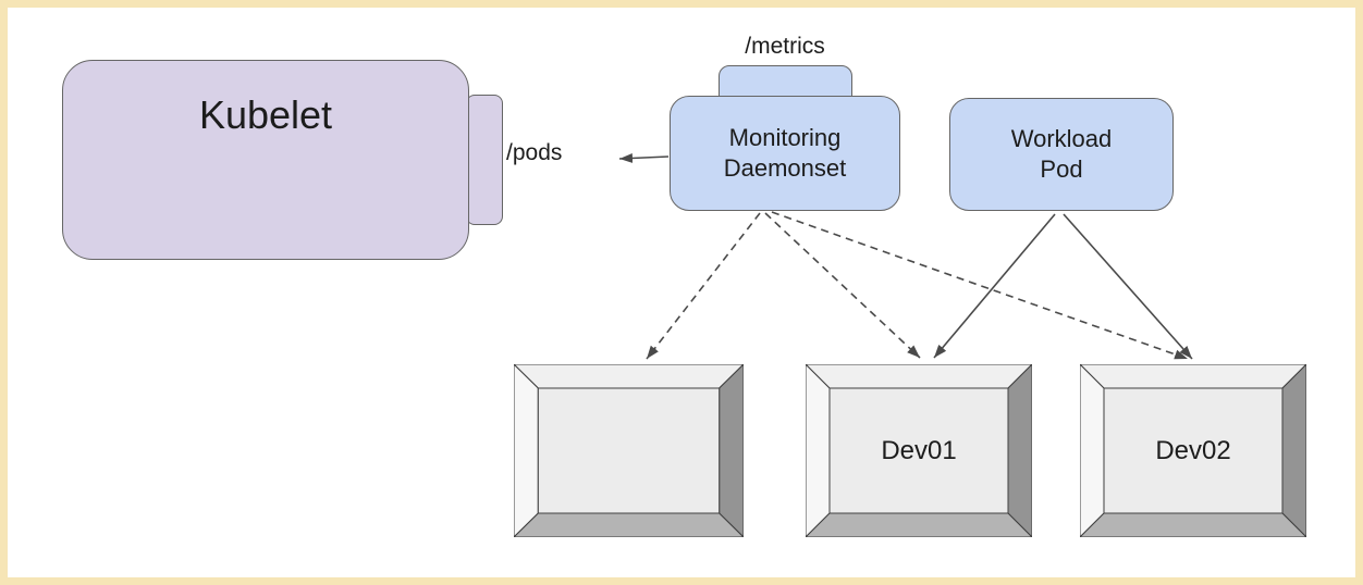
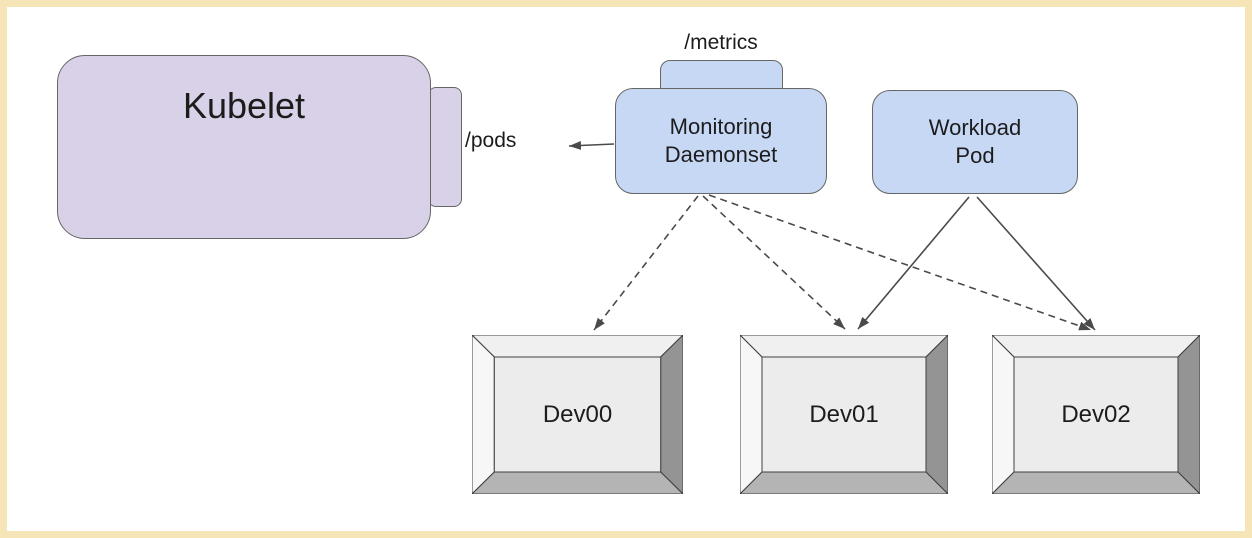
  Kubelet
  /metrics
  Monitoring
  Daemonset
  Workload
  Pod
  /pods
+ Dev00
  Dev01
  Dev02
